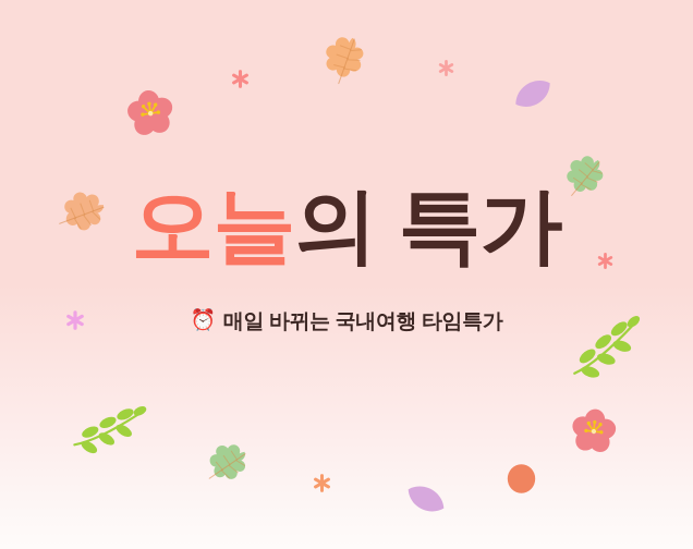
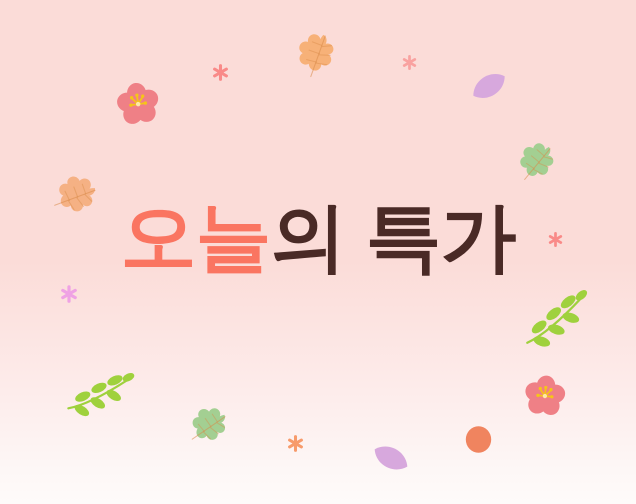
  오늘의 특가
- ⏰
- 매일 바뀌는 국내여행 타임특가
